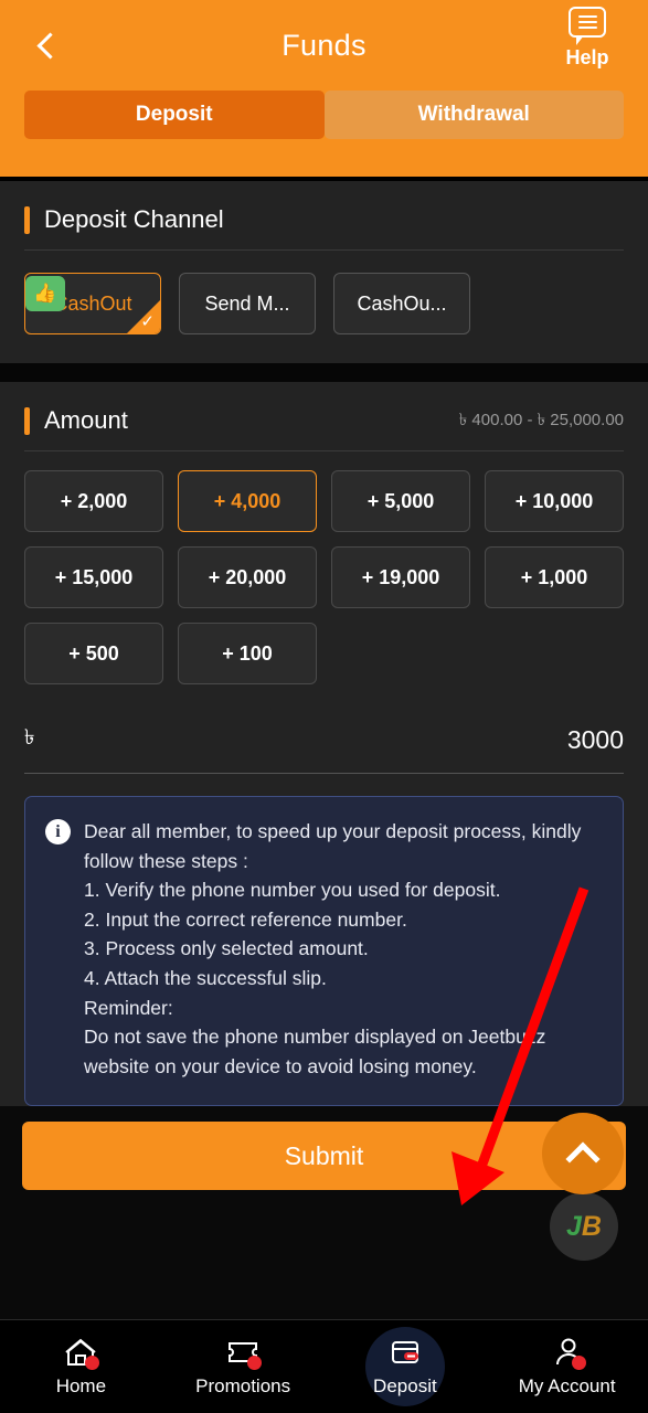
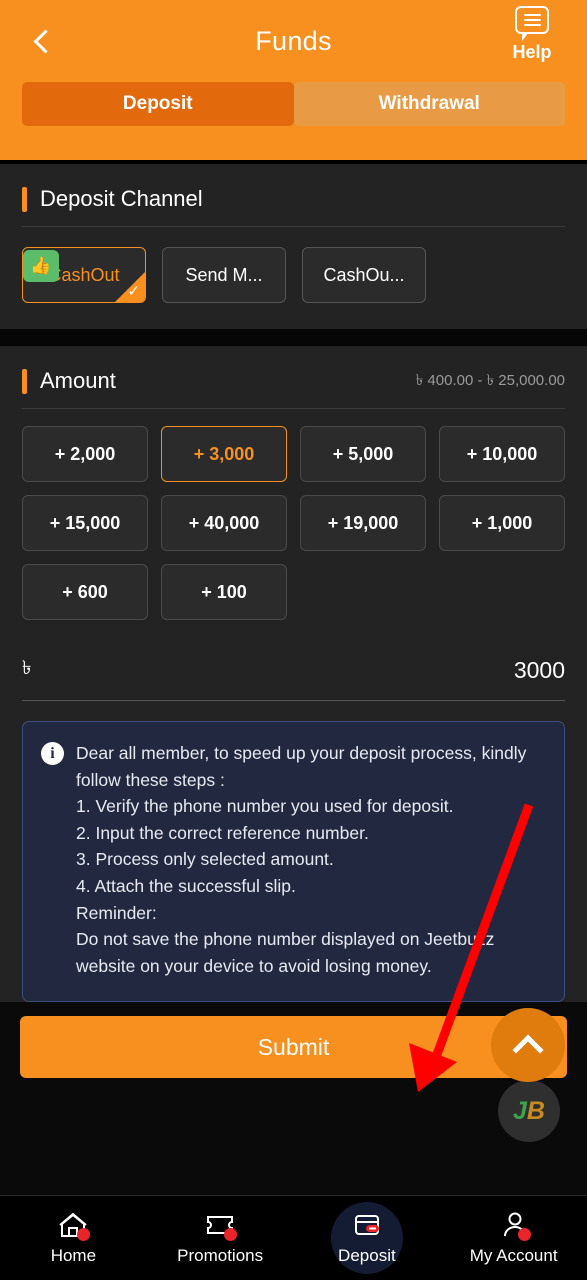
  Funds
  Help
  Deposit
  Withdrawal
  Deposit Channel
  👍
  ashOut
  ✓
  Send M...
  CashOu...
  Amount
  ৳ 400.00 - ৳ 25,000.00
  + 2,000
- + 4,000
+ + 3,000
  + 5,000
  + 10,000
  + 15,000
- + 20,000
+ + 40,000
  + 19,000
  + 1,000
- + 500
+ + 600
  + 100
  ৳
  3000
  i
  Dear all member, to speed up your deposit process, kindly follow these steps :
  1. Verify the phone number you used for deposit.
  2. Input the correct reference number.
  3. Process only selected amount.
  4. Attach the successful slip.
  Reminder:
  Do not save the phone number displayed on Jeetbuz website on your device to avoid losing money.
  Submit
  J
  B
  Home
  Promotions
  Deposit
  My Account
